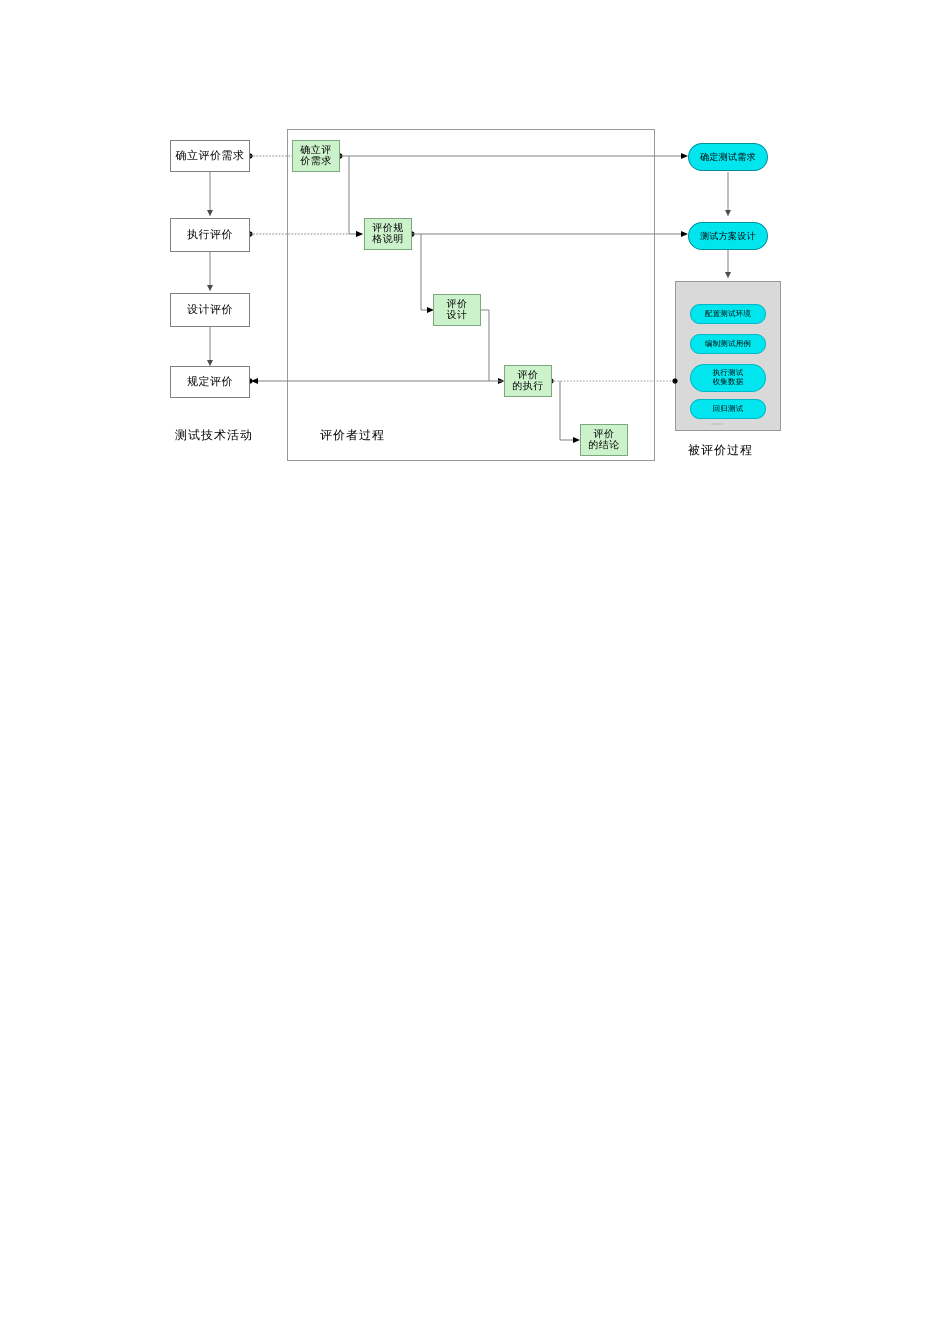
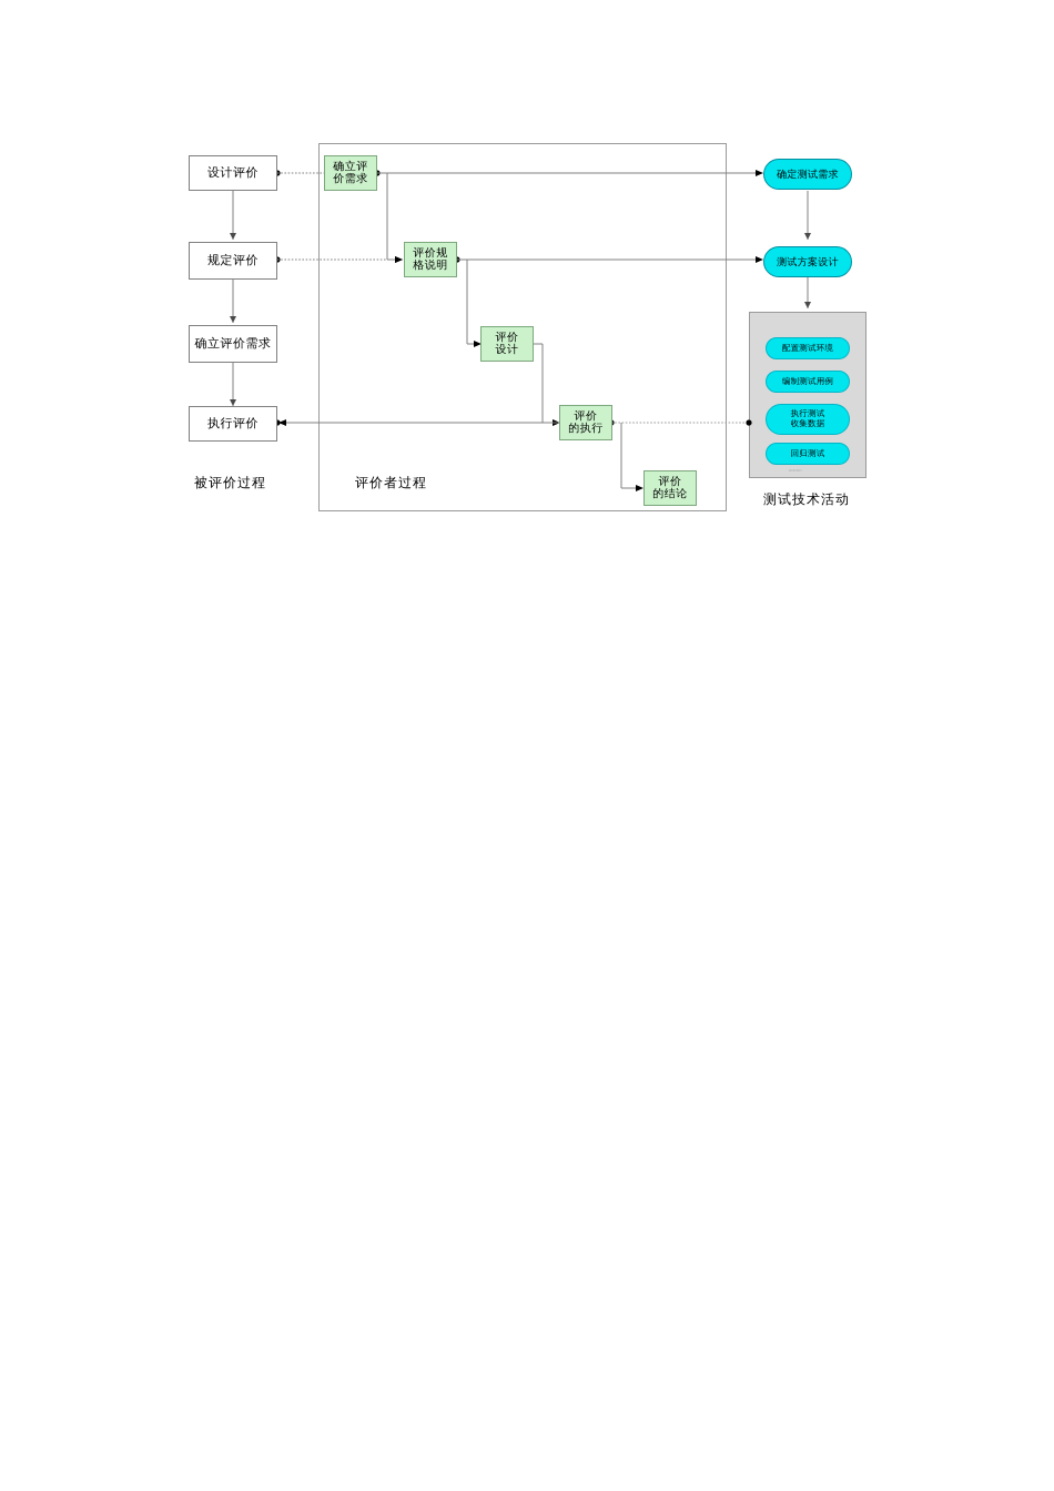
- 确立评价需求
+ 设计评价
- 执行评价
+ 规定评价
- 设计评价
+ 确立评价需求
- 规定评价
+ 执行评价
  确立评
  价需求
  评价规
  格说明
  评价
  设计
  评价
  的执行
  评价
  的结论
  确定测试需求
  测试方案设计
  配置测试环境
  编制测试用例
  执行测试
  收集数据
  回归测试
- 测试技术活动
+ 被评价过程
  评价者过程
- 被评价过程
+ 测试技术活动
